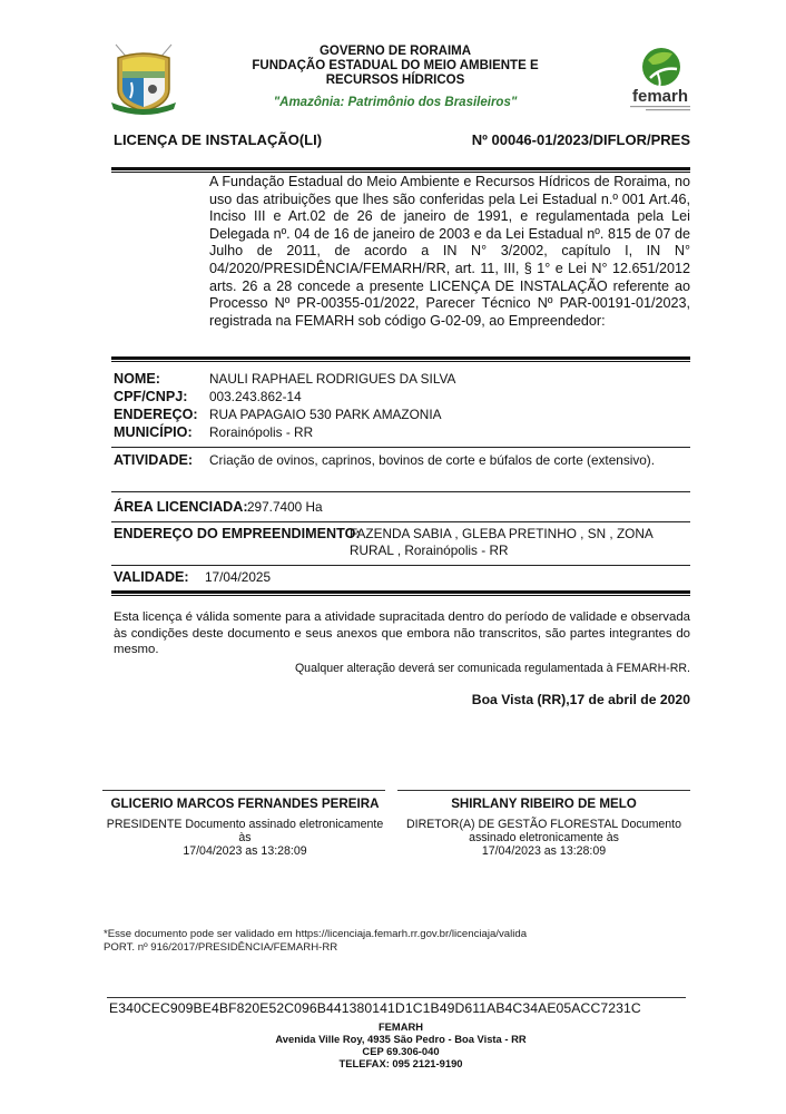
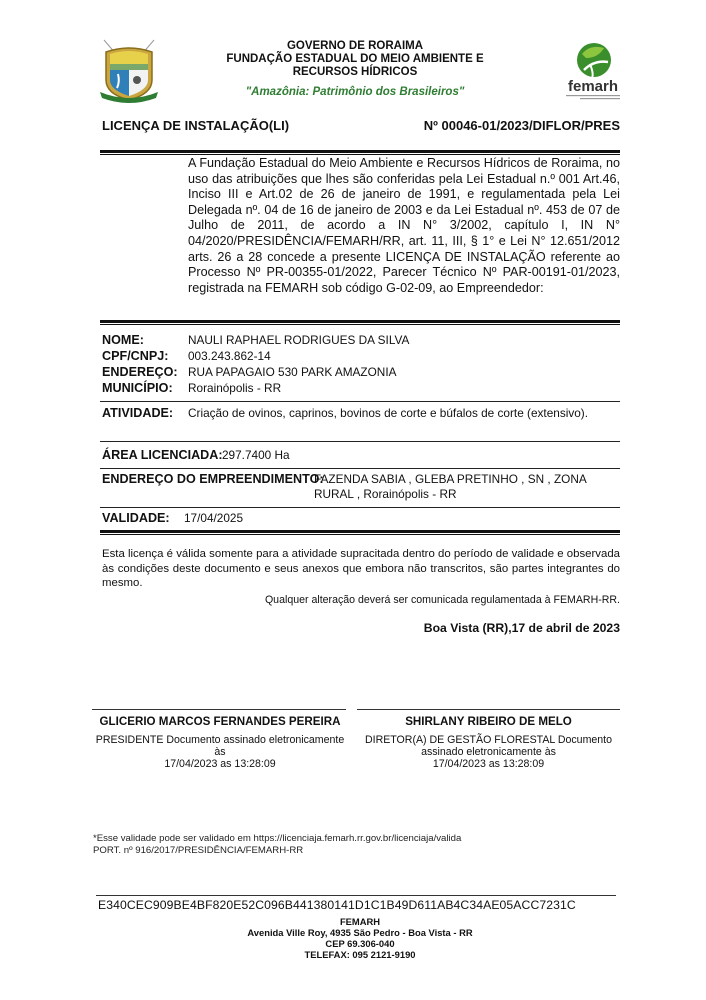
  GOVERNO DE RORAIMA
  FUNDAÇÃO ESTADUAL DO MEIO AMBIENTE E
  RECURSOS HÍDRICOS
  "Amazônia: Patrimônio dos Brasileiros"
  femarh
  LICENÇA DE INSTALAÇÃO(LI)
  Nº 00046-01/2023/DIFLOR/PRES
- A Fundação Estadual do Meio Ambiente e Recursos Hídricos de Roraima, no uso das atribuições que lhes são conferidas pela Lei Estadual n.º 001 Art.46, Inciso III e Art.02 de 26 de janeiro de 1991, e regulamentada pela Lei Delegada nº. 04 de 16 de janeiro de 2003 e da Lei Estadual nº. 815 de 07 de Julho de 2011, de acordo a IN N° 3/2002, capítulo I, IN N° 04/2020/PRESIDÊNCIA/FEMARH/RR, art. 11, III, § 1° e Lei N° 12.651/2012 arts. 26 a 28 concede a presente LICENÇA DE INSTALAÇÃO referente ao Processo Nº PR-00355-01/2022, Parecer Técnico Nº PAR-00191-01/2023, registrada na FEMARH sob código G-02-09, ao Empreendedor:
+ A Fundação Estadual do Meio Ambiente e Recursos Hídricos de Roraima, no uso das atribuições que lhes são conferidas pela Lei Estadual n.º 001 Art.46, Inciso III e Art.02 de 26 de janeiro de 1991, e regulamentada pela Lei Delegada nº. 04 de 16 de janeiro de 2003 e da Lei Estadual nº. 453 de 07 de Julho de 2011, de acordo a IN N° 3/2002, capítulo I, IN N° 04/2020/PRESIDÊNCIA/FEMARH/RR, art. 11, III, § 1° e Lei N° 12.651/2012 arts. 26 a 28 concede a presente LICENÇA DE INSTALAÇÃO referente ao Processo Nº PR-00355-01/2022, Parecer Técnico Nº PAR-00191-01/2023, registrada na FEMARH sob código G-02-09, ao Empreendedor:
  NOME:
  NAULI RAPHAEL RODRIGUES DA SILVA
  CPF/CNPJ:
  003.243.862-14
  ENDEREÇO:
  RUA PAPAGAIO 530 PARK AMAZONIA
  MUNICÍPIO:
  Rorainópolis - RR
  ATIVIDADE:
  Criação de ovinos, caprinos, bovinos de corte e búfalos de corte (extensivo).
  ÁREA LICENCIADA:
  297.7400 Ha
  ENDEREÇO DO EMPREENDIMENTO:
  FAZENDA SABIA , GLEBA PRETINHO , SN , ZONA
  RURAL , Rorainópolis - RR
  VALIDADE:
  17/04/2025
  Esta licença é válida somente para a atividade supracitada dentro do período de validade e observada às condições deste documento e seus anexos que embora não transcritos, são partes integrantes do mesmo.
  Qualquer alteração deverá ser comunicada regulamentada à FEMARH-RR.
- Boa Vista (RR),17 de abril de 2020
+ Boa Vista (RR),17 de abril de 2023
  GLICERIO MARCOS FERNANDES PEREIRA
  PRESIDENTE Documento assinado eletronicamente
  às
  17/04/2023 as 13:28:09
  SHIRLANY RIBEIRO DE MELO
  DIRETOR(A) DE GESTÃO FLORESTAL Documento
  assinado eletronicamente às
  17/04/2023 as 13:28:09
- *Esse documento pode ser validado em https://licenciaja.femarh.rr.gov.br/licenciaja/valida
+ *Esse validade pode ser validado em https://licenciaja.femarh.rr.gov.br/licenciaja/valida
  PORT. nº 916/2017/PRESIDÊNCIA/FEMARH-RR
  E340CEC909BE4BF820E52C096B441380141D1C1B49D611AB4C34AE05ACC7231C
  FEMARH
  Avenida Ville Roy, 4935 São Pedro - Boa Vista - RR
  CEP 69.306-040
  TELEFAX: 095 2121-9190
